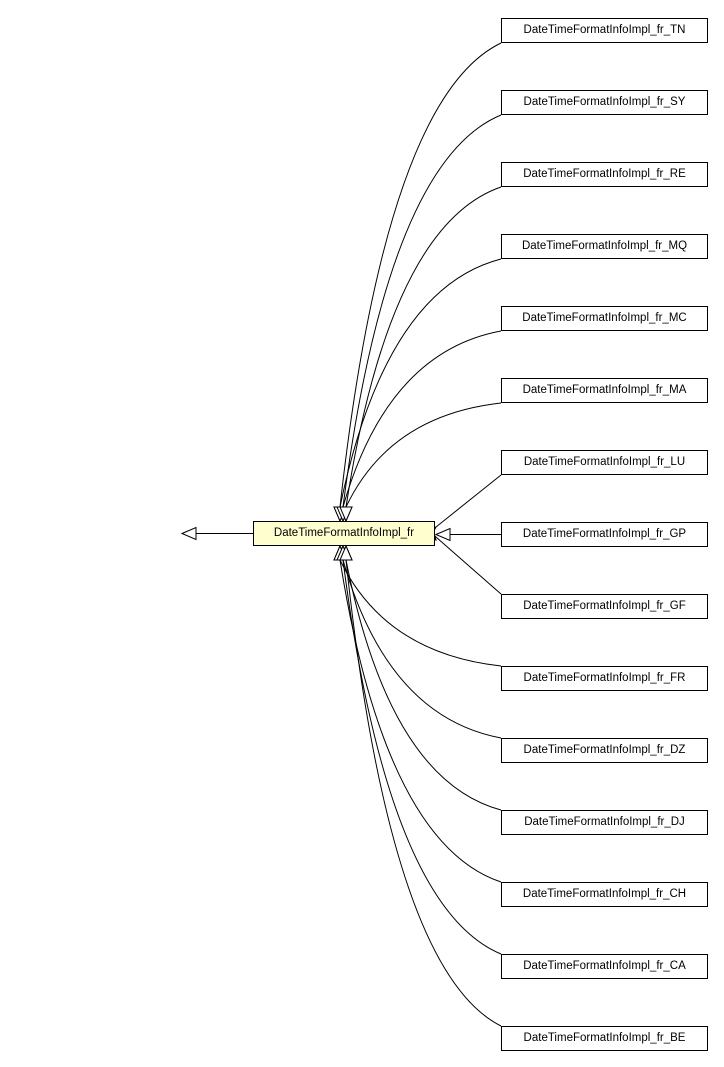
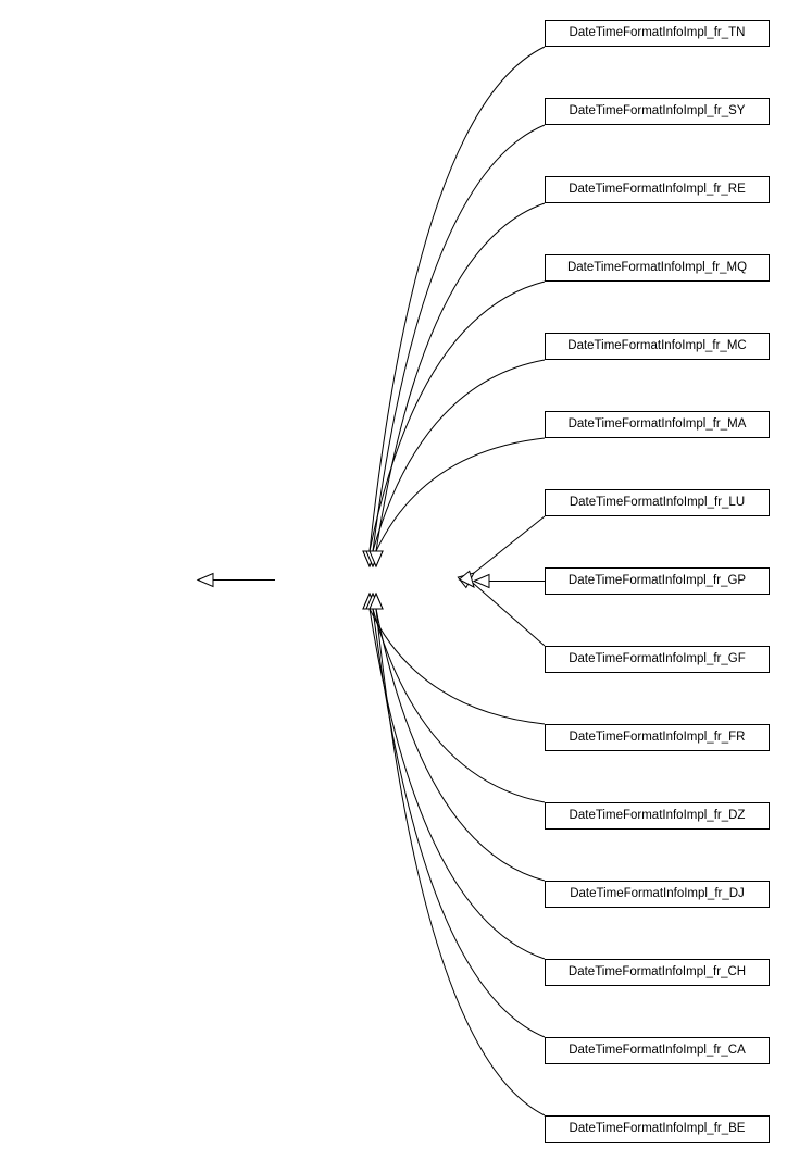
- DateTimeFormatInfoImpl_fr
  DateTimeFormatInfoImpl_fr_TN
  DateTimeFormatInfoImpl_fr_SY
  DateTimeFormatInfoImpl_fr_RE
  DateTimeFormatInfoImpl_fr_MQ
  DateTimeFormatInfoImpl_fr_MC
  DateTimeFormatInfoImpl_fr_MA
  DateTimeFormatInfoImpl_fr_LU
  DateTimeFormatInfoImpl_fr_GP
  DateTimeFormatInfoImpl_fr_GF
  DateTimeFormatInfoImpl_fr_FR
  DateTimeFormatInfoImpl_fr_DZ
  DateTimeFormatInfoImpl_fr_DJ
  DateTimeFormatInfoImpl_fr_CH
  DateTimeFormatInfoImpl_fr_CA
  DateTimeFormatInfoImpl_fr_BE
